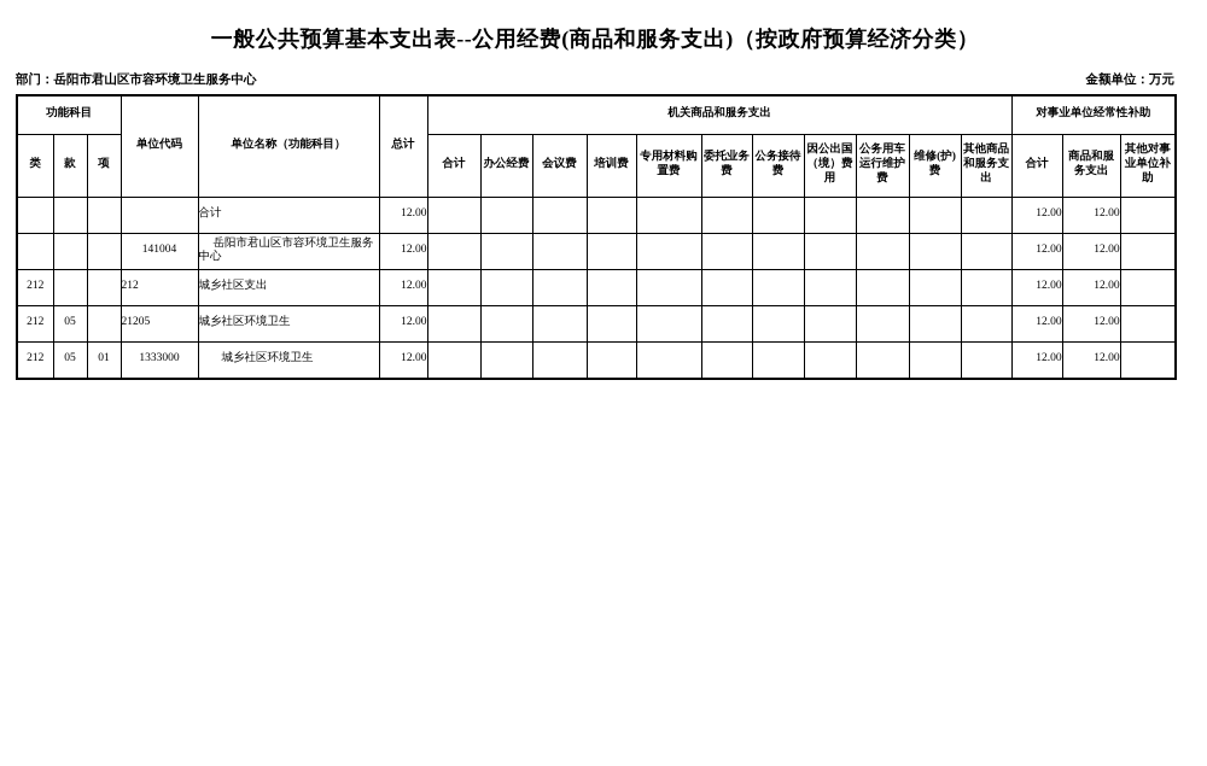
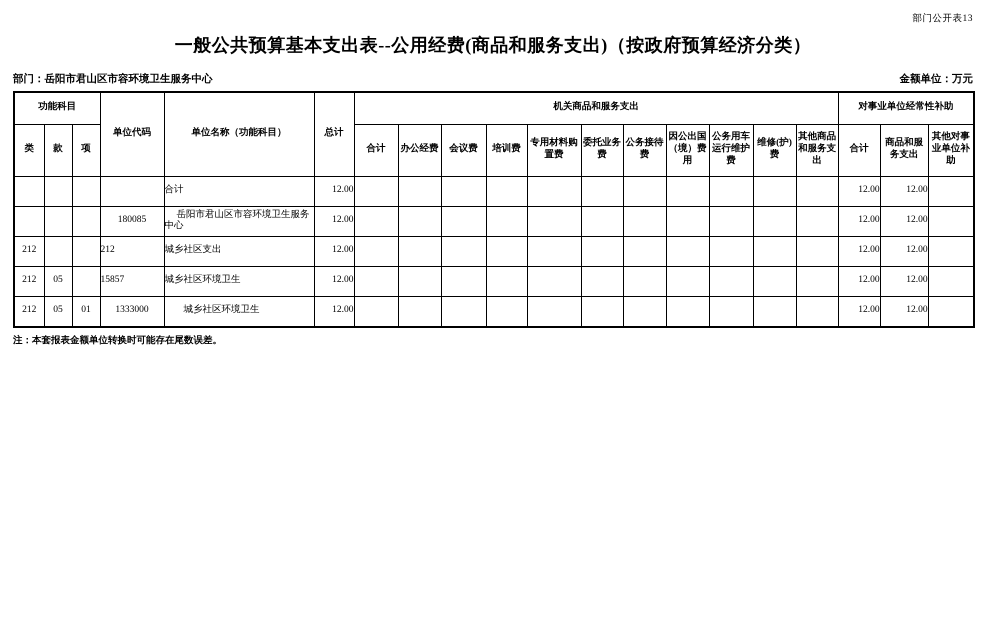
+ 部门公开表13
  一般公共预算基本支出表--公用经费(商品和服务支出)（按政府预算经济分类）
  部门：岳阳市君山区市容环境卫生服务中心
  金额单位：万元
  功能科目	单位代码	单位名称（功能科目）	总计	机关商品和服务支出	对事业单位经常性补助
  类	款	项	合计	办公经费	会议费	培训费	专用材料购置费	委托业务费	公务接待费	因公出国（境）费用	公务用车运行维护费	维修(护)费	其他商品和服务支出	合计	商品和服务支出	其他对事业单位补助
  				合计	12.00												12.00	12.00
- 			141004	岳阳市君山区市容环境卫生服务中心	12.00												12.00	12.00
+ 			180085	岳阳市君山区市容环境卫生服务中心	12.00												12.00	12.00
  212			212	城乡社区支出	12.00												12.00	12.00
- 212	05		21205	城乡社区环境卫生	12.00												12.00	12.00
+ 212	05		15857	城乡社区环境卫生	12.00												12.00	12.00
  212	05	01	1333000	城乡社区环境卫生	12.00												12.00	12.00
+ 注：本套报表金额单位转换时可能存在尾数误差。
